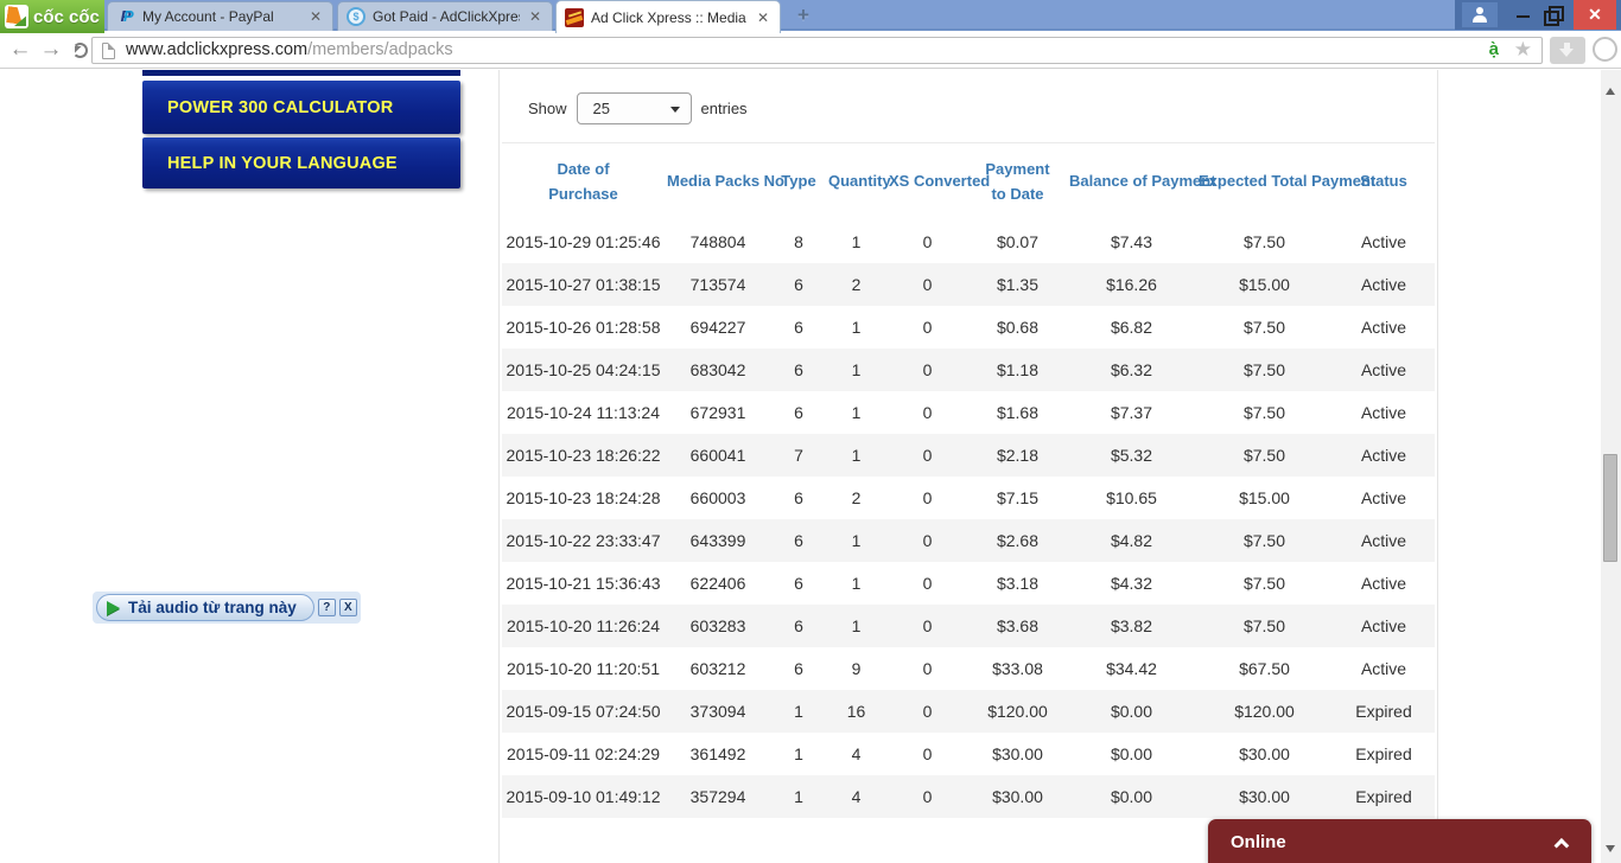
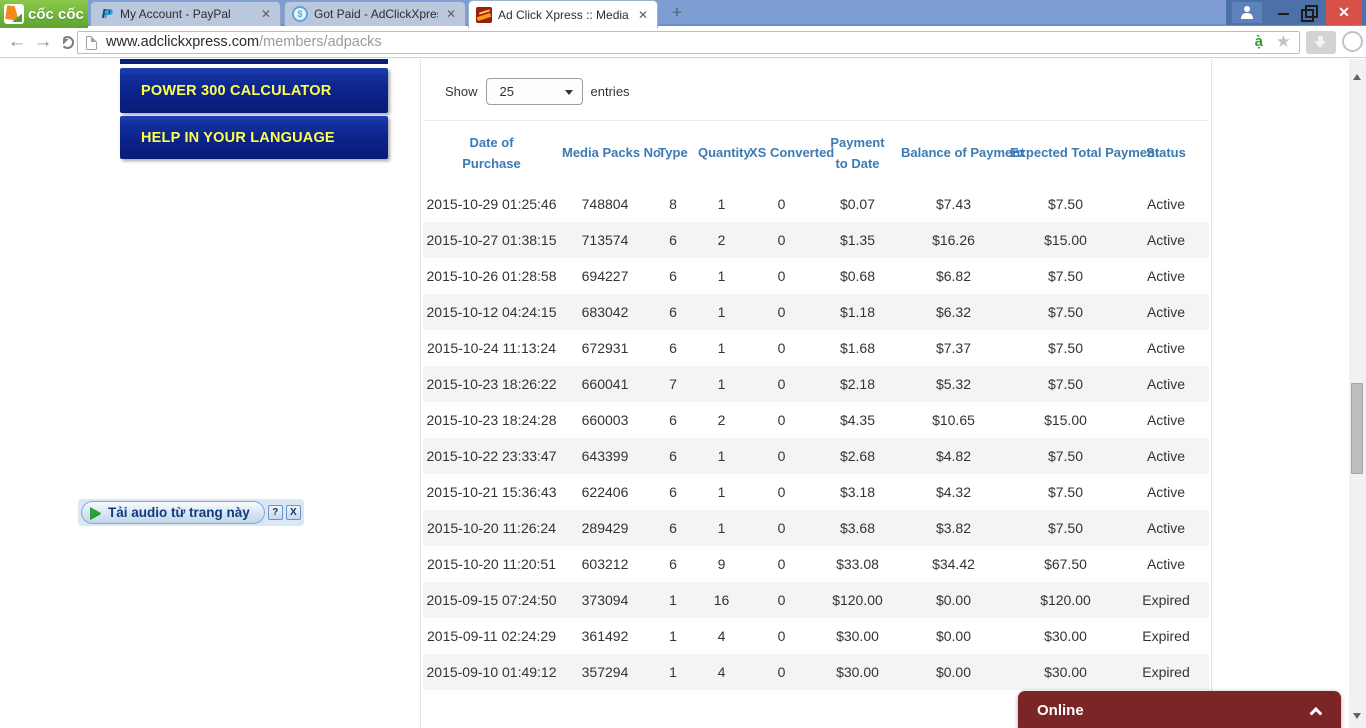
  cốc cốc
  P
  My Account - PayPal
  ✕
  $
  Got Paid - AdClickXpre
  ✕
  Ad Click Xpress :: Media
  ✕
  +
  ✕
  ←
  →
  www.adclickxpress.com/members/adpacks
  ạ̀
  ★
  POWER 300 CALCULATOR
  HELP IN YOUR LANGUAGE
  Tải audio từ trang này
  ?
  X
  Show
  25
  entries
  Date ofPurchase	Media Packs No	Type	Quantity	XS Converte	Paymentto Date	Balance of Payme	Expected Total Payme	Status
  2015-10-29 01:25:46	748804	8	1	0	$0.07	$7.43	$7.50	Active
  2015-10-27 01:38:15	713574	6	2	0	$1.35	$16.26	$15.00	Active
  2015-10-26 01:28:58	694227	6	1	0	$0.68	$6.82	$7.50	Active
- 2015-10-25 04:24:15	683042	6	1	0	$1.18	$6.32	$7.50	Active
+ 2015-10-12 04:24:15	683042	6	1	0	$1.18	$6.32	$7.50	Active
  2015-10-24 11:13:24	672931	6	1	0	$1.68	$7.37	$7.50	Active
  2015-10-23 18:26:22	660041	7	1	0	$2.18	$5.32	$7.50	Active
- 2015-10-23 18:24:28	660003	6	2	0	$7.15	$10.65	$15.00	Active
+ 2015-10-23 18:24:28	660003	6	2	0	$4.35	$10.65	$15.00	Active
  2015-10-22 23:33:47	643399	6	1	0	$2.68	$4.82	$7.50	Active
  2015-10-21 15:36:43	622406	6	1	0	$3.18	$4.32	$7.50	Active
- 2015-10-20 11:26:24	603283	6	1	0	$3.68	$3.82	$7.50	Active
+ 2015-10-20 11:26:24	289429	6	1	0	$3.68	$3.82	$7.50	Active
  2015-10-20 11:20:51	603212	6	9	0	$33.08	$34.42	$67.50	Active
  2015-09-15 07:24:50	373094	1	16	0	$120.00	$0.00	$120.00	Expired
  2015-09-11 02:24:29	361492	1	4	0	$30.00	$0.00	$30.00	Expired
  2015-09-10 01:49:12	357294	1	4	0	$30.00	$0.00	$30.00	Expired
  Online
